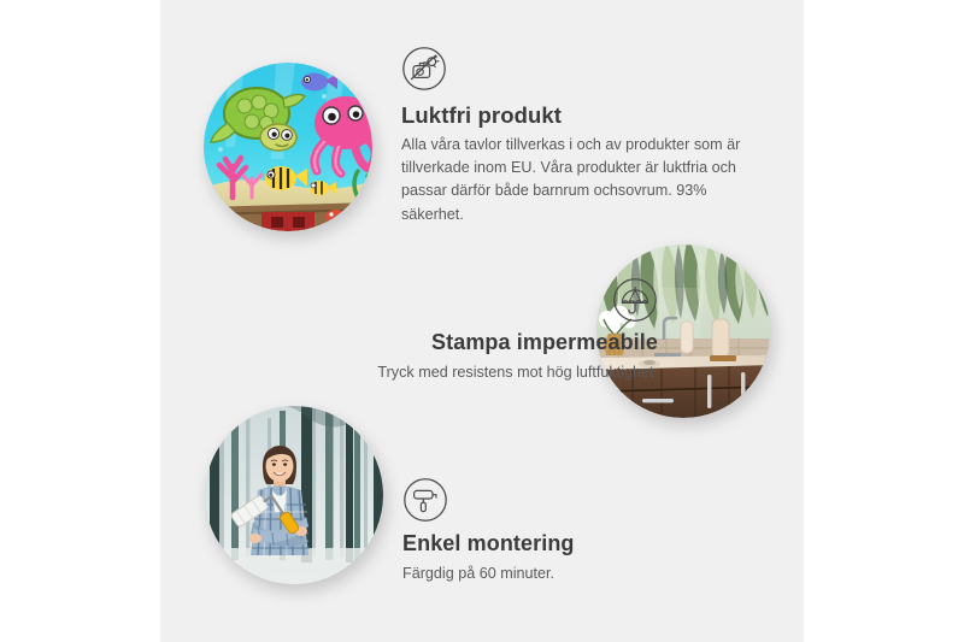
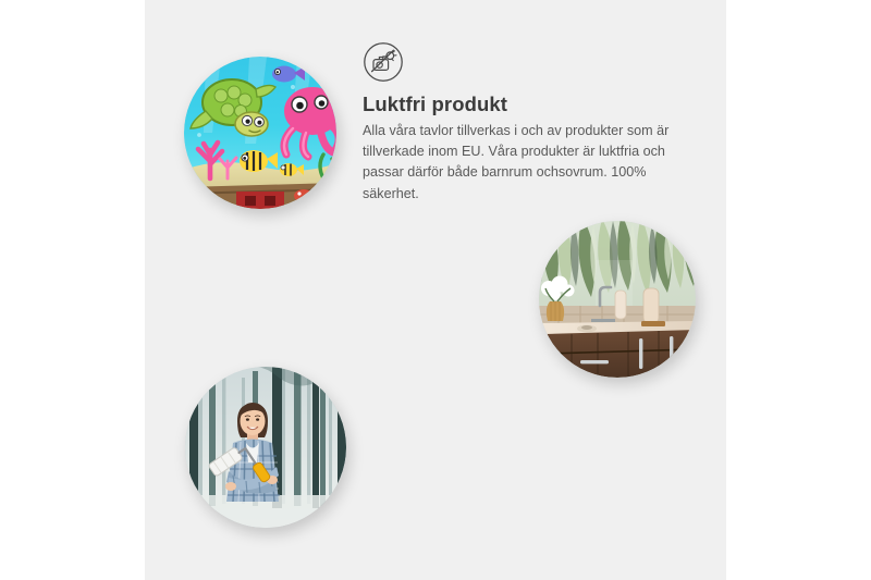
  Luktfri produkt
- Alla våra tavlor tillverkas i och av produkter som är tillverkade inom EU. Våra produkter är luktfria och passar därför både barnrum ochsovrum. 93% säkerhet.
+ Alla våra tavlor tillverkas i och av produkter som är tillverkade inom EU. Våra produkter är luktfria och passar därför både barnrum ochsovrum. 100% säkerhet.
- Stampa impermeabile
- Tryck med resistens mot hög luftfuktighet.
- Enkel montering
- Färgdig på 60 minuter.
